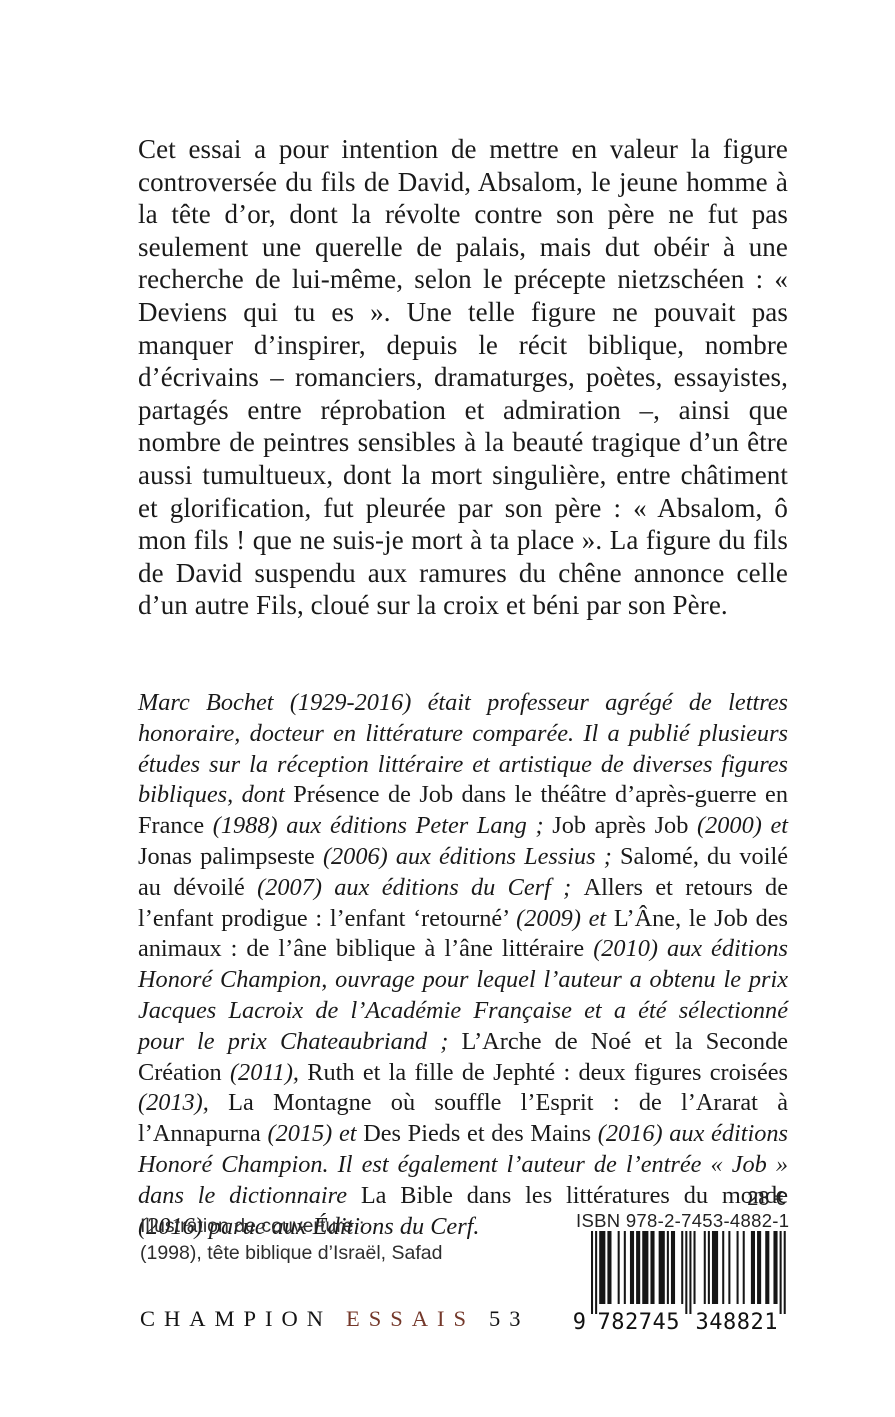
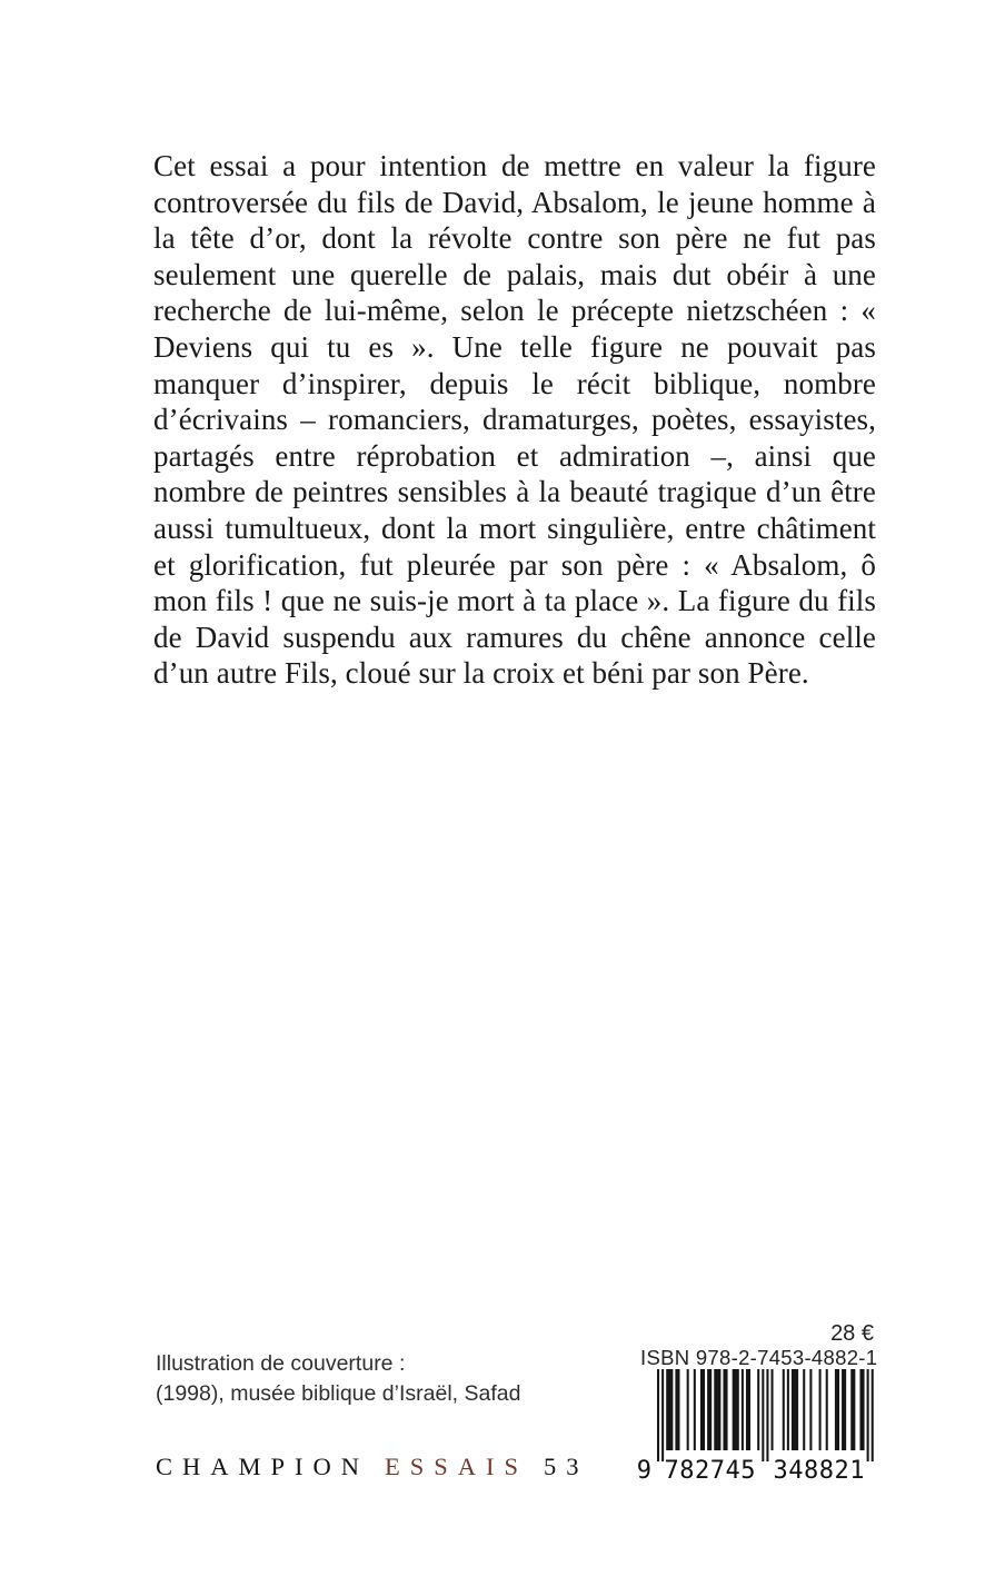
  Cet essai a pour intention de mettre en valeur la figure controversée du fils de David, Absalom, le jeune homme à la tête d’or, dont la révolte contre son père ne fut pas seulement une querelle de palais, mais dut obéir à une recherche de lui-même, selon le précepte nietzschéen : « Deviens qui tu es ». Une telle figure ne pouvait pas manquer d’inspirer, depuis le récit biblique, nombre d’écrivains – romanciers, dramaturges, poètes, essayistes, partagés entre réprobation et admiration –, ainsi que nombre de peintres sensibles à la beauté tragique d’un être aussi tumultueux, dont la mort singulière, entre châtiment et glorification, fut pleurée par son père : « Absalom, ô mon fils ! que ne suis-je mort à ta place ». La figure du fils de David suspendu aux ramures du chêne annonce celle d’un autre Fils, cloué sur la croix et béni par son Père.
- Marc Bochet (1929-2016) était professeur agrégé de lettres honoraire, docteur en littérature comparée. Il a publié plusieurs études sur la réception littéraire et artistique de diverses figures bibliques, dont Présence de Job dans le théâtre d’après-guerre en France (1988) aux éditions Peter Lang ; Job après Job (2000) et Jonas palimpseste (2006) aux éditions Lessius ; Salomé, du voilé au dévoilé (2007) aux éditions du Cerf ; Allers et retours de l’enfant prodigue : l’enfant ‘retourné’ (2009) et L’Âne, le Job des animaux : de l’âne biblique à l’âne littéraire (2010) aux éditions Honoré Champion, ouvrage pour lequel l’auteur a obtenu le prix Jacques Lacroix de l’Académie Française et a été sélectionné pour le prix Chateaubriand ; L’Arche de Noé et la Seconde Création (2011), Ruth et la fille de Jephté : deux figures croisées (2013), La Montagne où souffle l’Esprit : de l’Ararat à l’Annapurna (2015) et Des Pieds et des Mains (2016) aux éditions Honoré Champion. Il est également l’auteur de l’entrée « Job » dans le dictionnaire La Bible dans les littératures du monde (2016) parue aux Éditions du Cerf.
  Illustration de couverture :
- (1998), tête biblique d’Israël, Safad
+ (1998), musée biblique d’Israël, Safad
  CHAMPION ESSAIS 53
  28 €
  ISBN 978-2-7453-4882-1
  9
  782745
  348821
